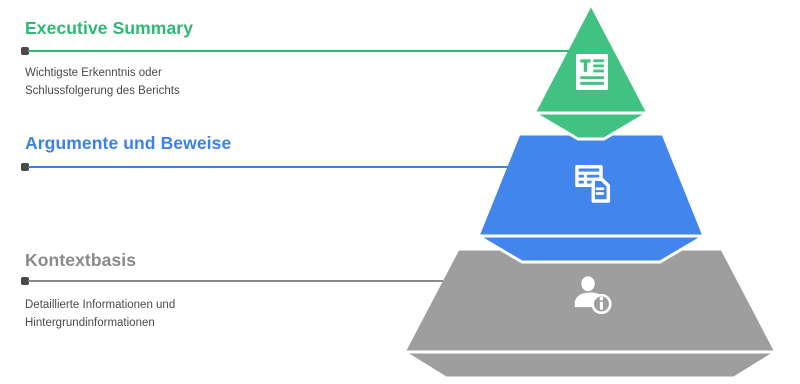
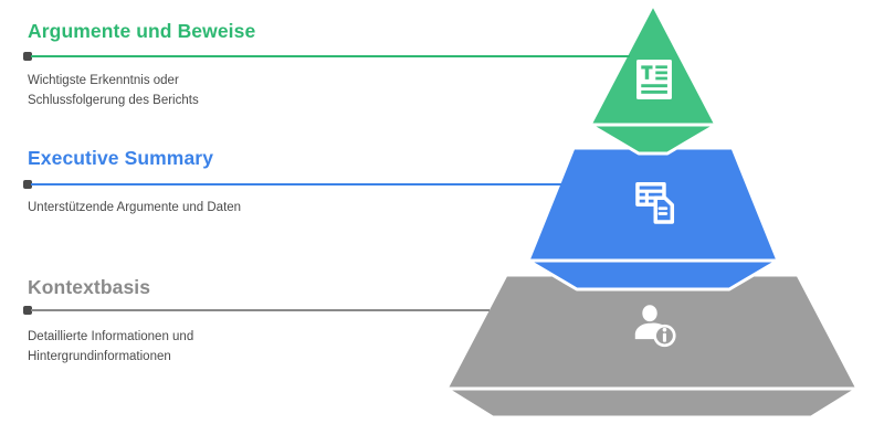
- Executive Summary
+ Argumente und Beweise
  Wichtigste Erkenntnis oder Schlussfolgerung des Berichts
- Argumente und Beweise
+ Executive Summary
+ Unterstützende Argumente und Daten
  Kontextbasis
  Detaillierte Informationen und Hintergrundinformationen
